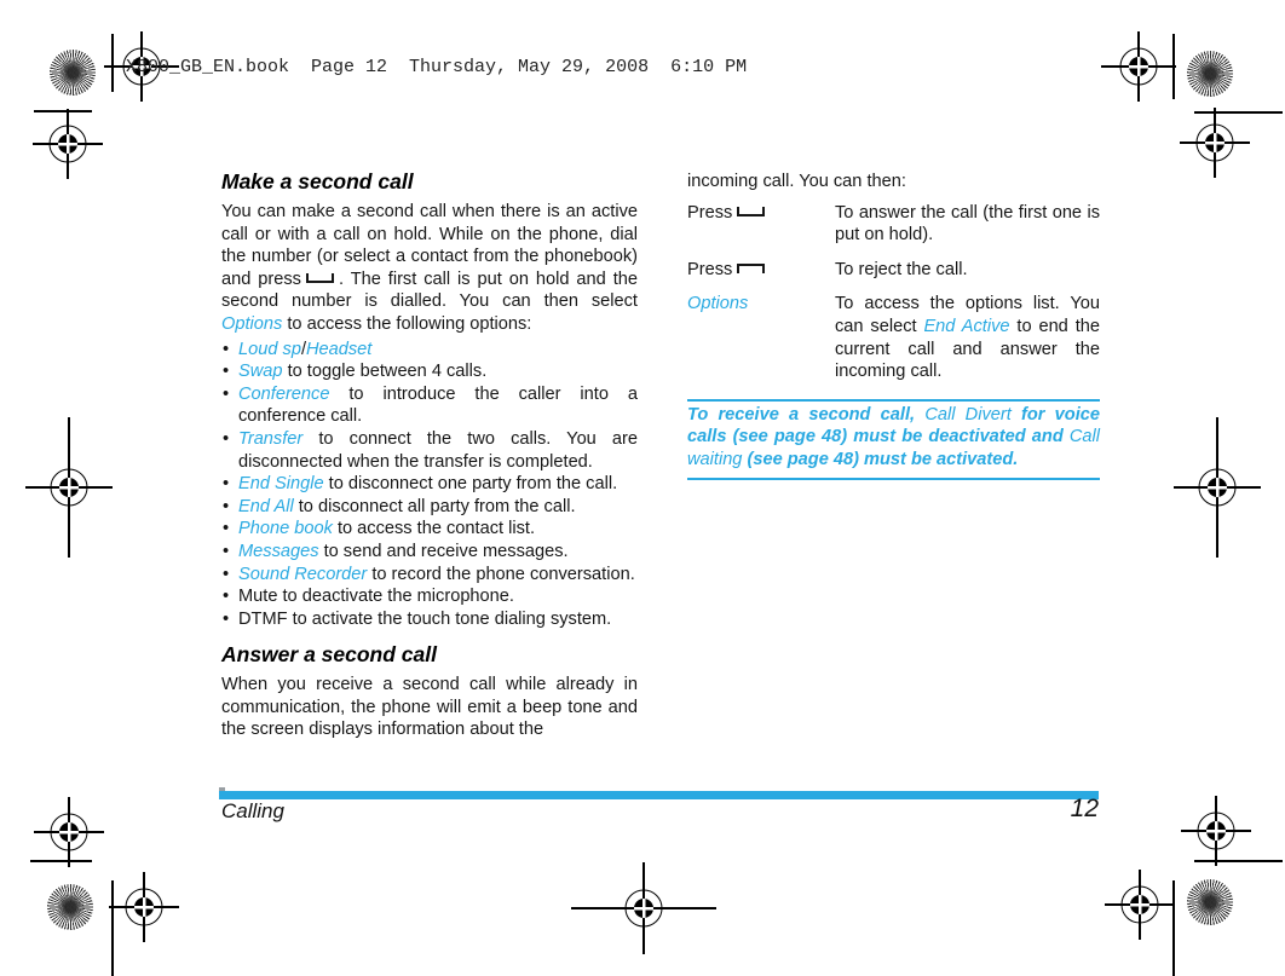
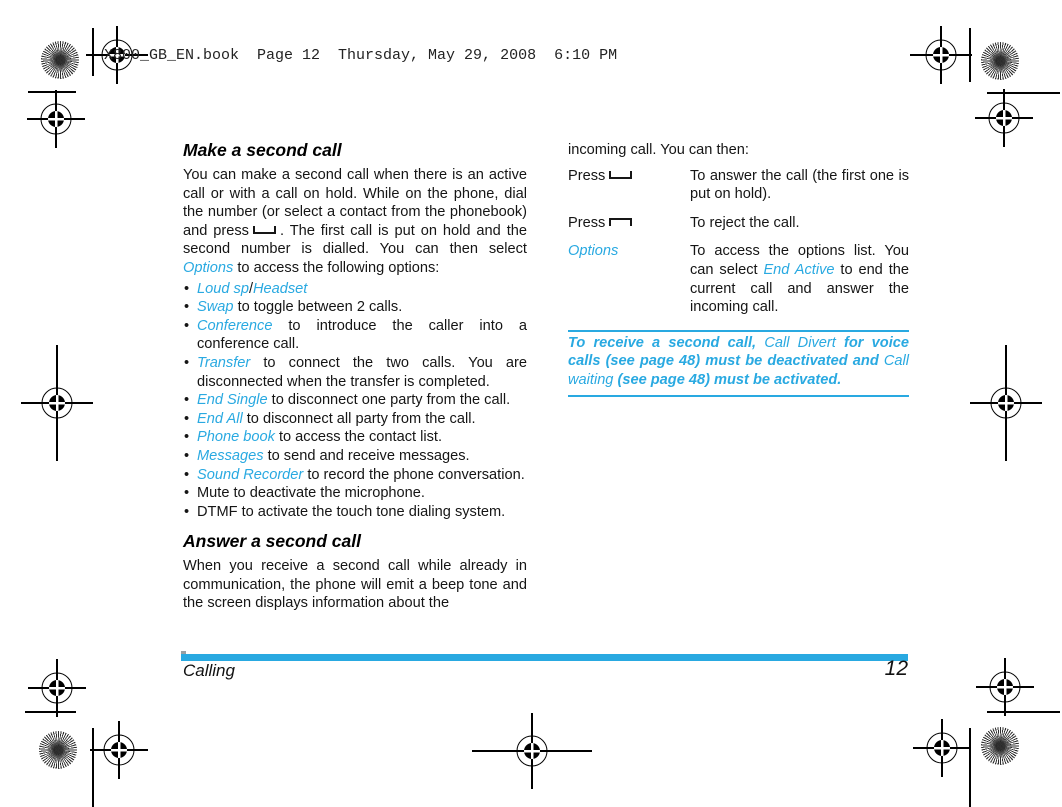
  X800_GB_EN.book Page 12 Thursday, May 29, 2008 6:10 PM
  Make a second call
  You can make a second call when there is an active call or with a call on hold. While on the phone, dial the number (or select a contact from the phonebook) and press . The first call is put on hold and the second number is dialled. You can then select Options to access the following options:
  Loud sp/Headset
- Swap to toggle between 4 calls.
+ Swap to toggle between 2 calls.
  Conference to introduce the caller into a conference call.
  Transfer to connect the two calls. You are disconnected when the transfer is completed.
  End Single to disconnect one party from the call.
  End All to disconnect all party from the call.
  Phone book to access the contact list.
  Messages to send and receive messages.
  Sound Recorder to record the phone conversation.
  Mute to deactivate the microphone.
  DTMF to activate the touch tone dialing system.
  Answer a second call
  When you receive a second call while already in communication, the phone will emit a beep tone and the screen displays information about the
  incoming call. You can then:
  Press
  To answer the call (the first one is put on hold).
  Press
  To reject the call.
  Options
  To access the options list. You can select End Active to end the current call and answer the incoming call.
  To receive a second call, Call Divert for voice calls (see page 48) must be deactivated and Call waiting (see page 48) must be activated.
  Calling
  12
